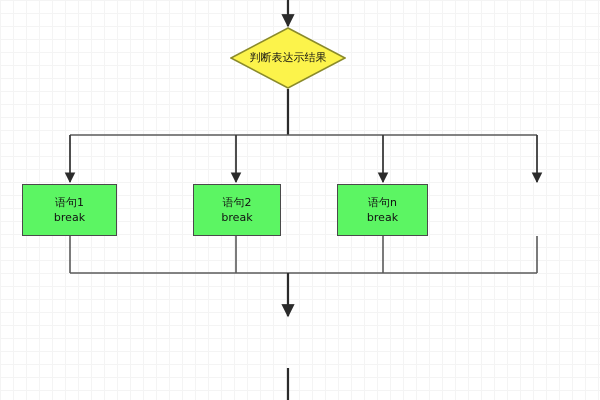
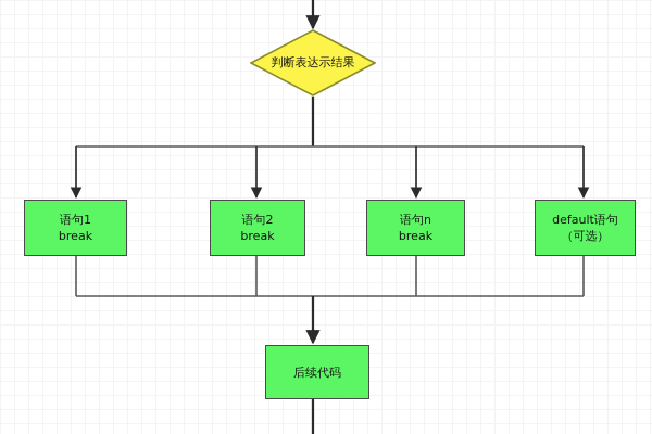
  判断表达示结果
  语句1
  break
  语句2
  break
  语句n
  break
+ default语句
+ （可选）
+ 后续代码
